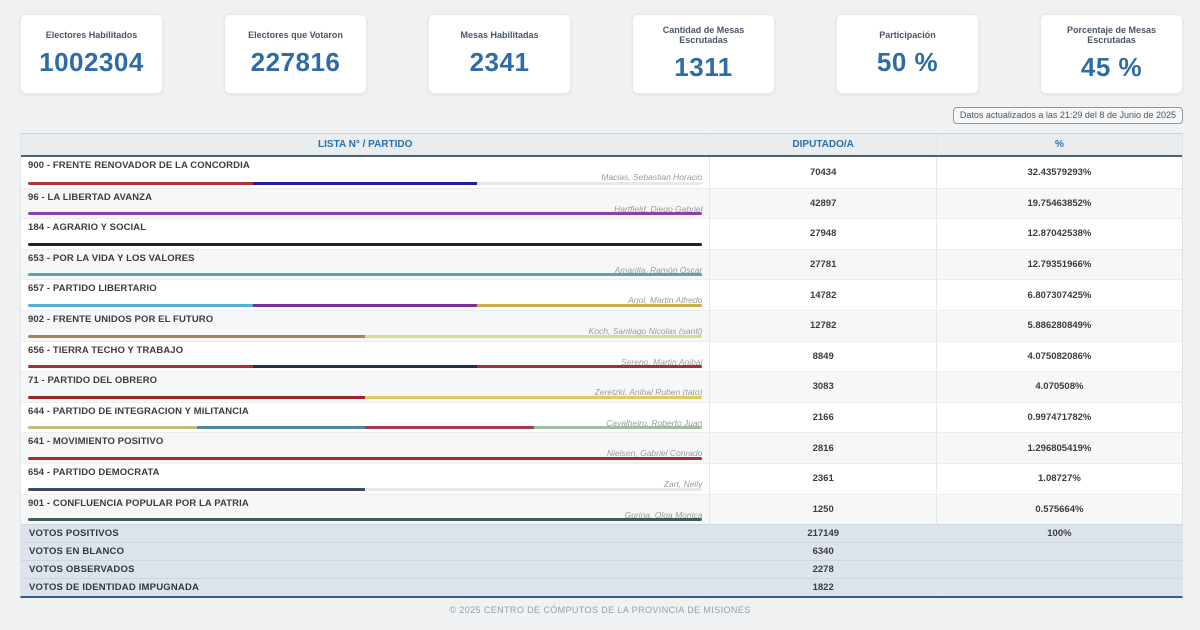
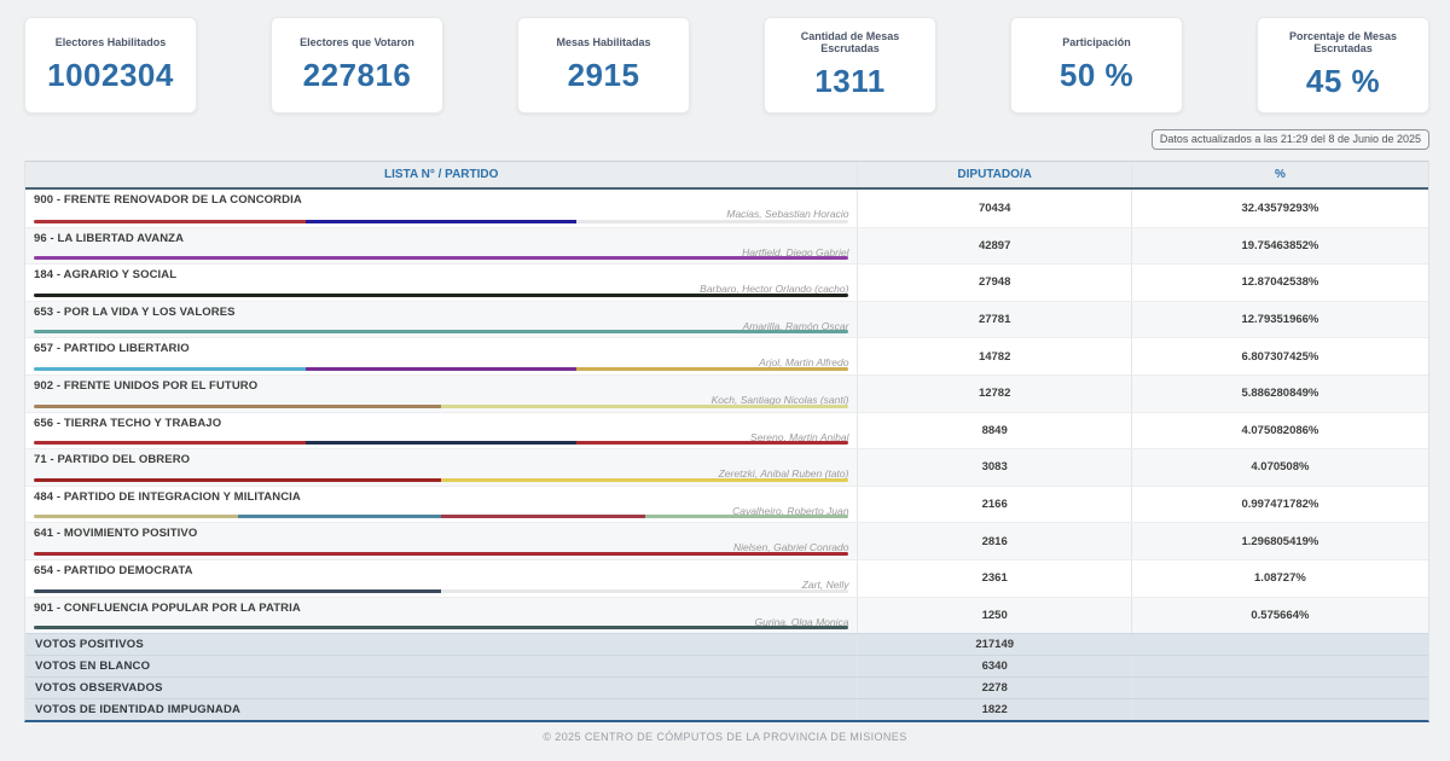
  Electores Habilitados
  1002304
  Electores que Votaron
  227816
  Mesas Habilitadas
- 2341
+ 2915
  Cantidad de Mesas Escrutadas
  1311
  Participación
  50 %
  Porcentaje de Mesas Escrutadas
  45 %
  Datos actualizados a las 21:29 del 8 de Junio de 2025
  LISTA N° / PARTIDO
  DIPUTADO/A
  %
  900 - FRENTE RENOVADOR DE LA CONCORDIA
  Macias, Sebastian Horacio
  70434
  32.43579293%
  96 - LA LIBERTAD AVANZA
  Hartfield, Diego Gabriel
  42897
  19.75463852%
  184 - AGRARIO Y SOCIAL
+ Barbaro, Hector Orlando (cacho)
  27948
  12.87042538%
  653 - POR LA VIDA Y LOS VALORES
  Amarilla, Ramón Oscar
  27781
  12.79351966%
  657 - PARTIDO LIBERTARIO
  Arjol, Martin Alfredo
  14782
  6.807307425%
  902 - FRENTE UNIDOS POR EL FUTURO
  Koch, Santiago Nicolas (santi)
  12782
  5.886280849%
  656 - TIERRA TECHO Y TRABAJO
  Sereno, Martin Anibal
  8849
  4.075082086%
  71 - PARTIDO DEL OBRERO
  Zeretzki, Anibal Ruben (tato)
  3083
  4.070508%
- 644 - PARTIDO DE INTEGRACION Y MILITANCIA
+ 484 - PARTIDO DE INTEGRACION Y MILITANCIA
  Cavalheiro, Roberto Juan
  2166
  0.997471782%
  641 - MOVIMIENTO POSITIVO
  Nielsen, Gabriel Conrado
  2816
  1.296805419%
  654 - PARTIDO DEMOCRATA
  Zart, Nelly
  2361
  1.08727%
  901 - CONFLUENCIA POPULAR POR LA PATRIA
  Gurina, Olga Monica
  1250
  0.575664%
  VOTOS POSITIVOS
  217149
- 100%
  VOTOS EN BLANCO
  6340
  VOTOS OBSERVADOS
  2278
  VOTOS DE IDENTIDAD IMPUGNADA
  1822
  © 2025 CENTRO DE CÓMPUTOS DE LA PROVINCIA DE MISIONES
